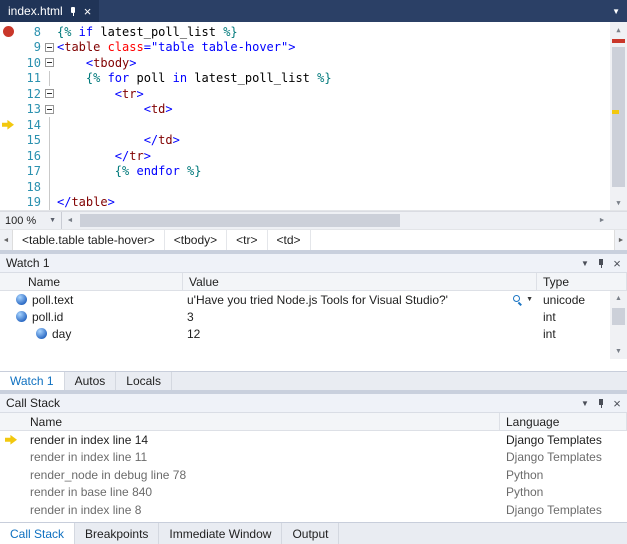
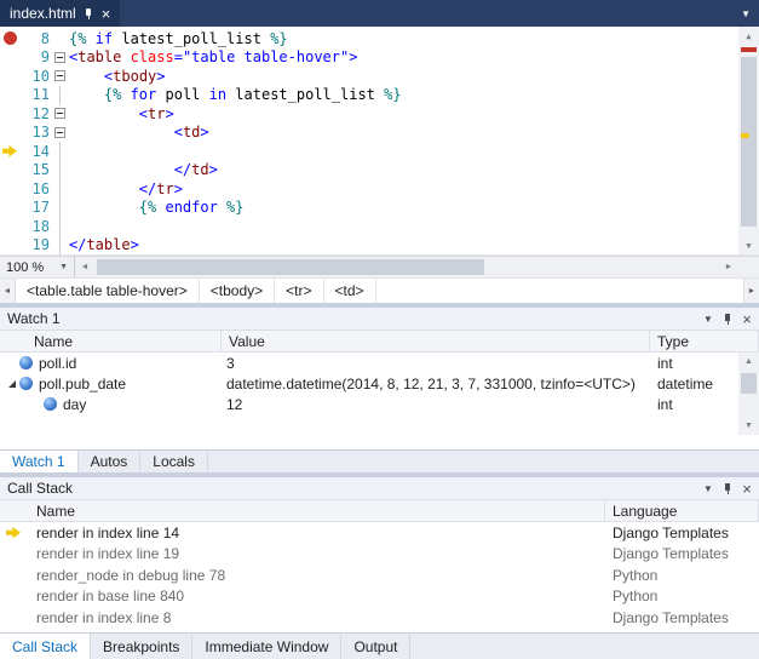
  index.html
  ×
  ▼
  8
  {% if latest_poll_list %}
  9
  <table class="table table-hover">
  10
  <tbody>
  11
  {% for poll in latest_poll_list %}
  12
  <tr>
  13
  <td>
  14
  15
  </td>
  16
  </tr>
  17
  {% endfor %}
  18
  19
  </table>
  ▲
  ▼
  100 %
  <table.table table-hover>
  <tbody>
  <tr>
  <td>
  Watch 1
  ▼
  ×
  Name
  Value
  Type
- poll.text
- u'Have you tried Node.js Tools for Visual Studio?'
- unicode
  poll.id
  3
  int
+ poll.pub_date
+ datetime.datetime(2014, 8, 12, 21, 3, 7, 331000, tzinfo=<UTC>)
+ datetime
  day
  12
  int
  Watch 1
  Autos
  Locals
  Call Stack
  ▼
  ×
  Name
  Language
  render in index line 14
  Django Templates
- render in index line 11
+ render in index line 19
  Django Templates
  render_node in debug line 78
  Python
  render in base line 840
  Python
  render in index line 8
  Django Templates
  Call Stack
  Breakpoints
  Immediate Window
  Output
